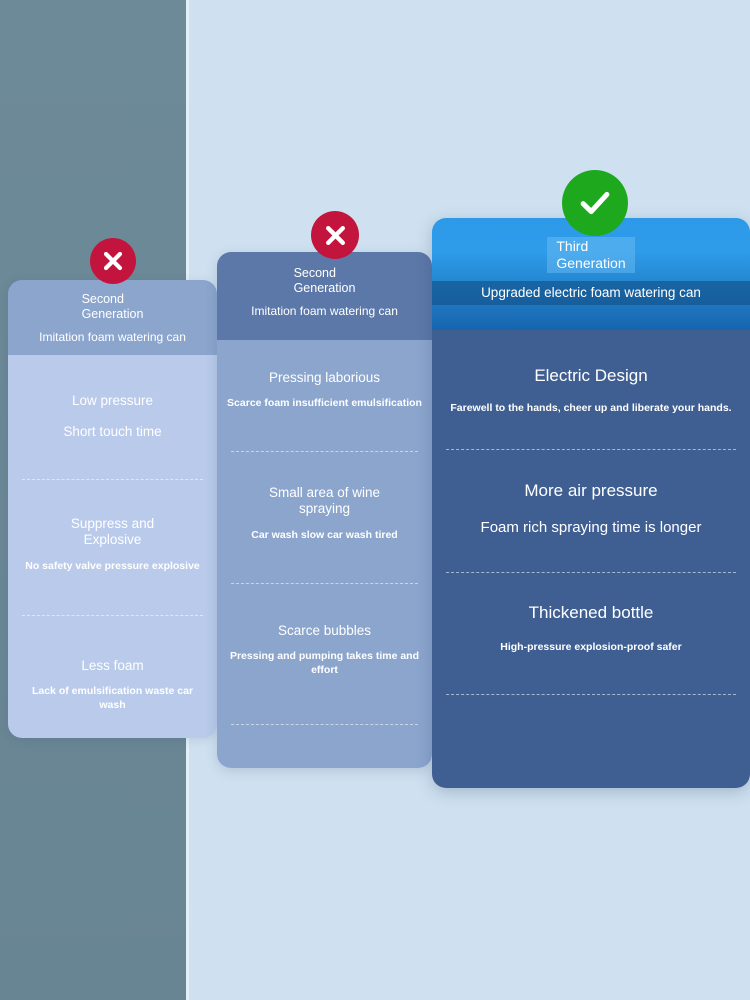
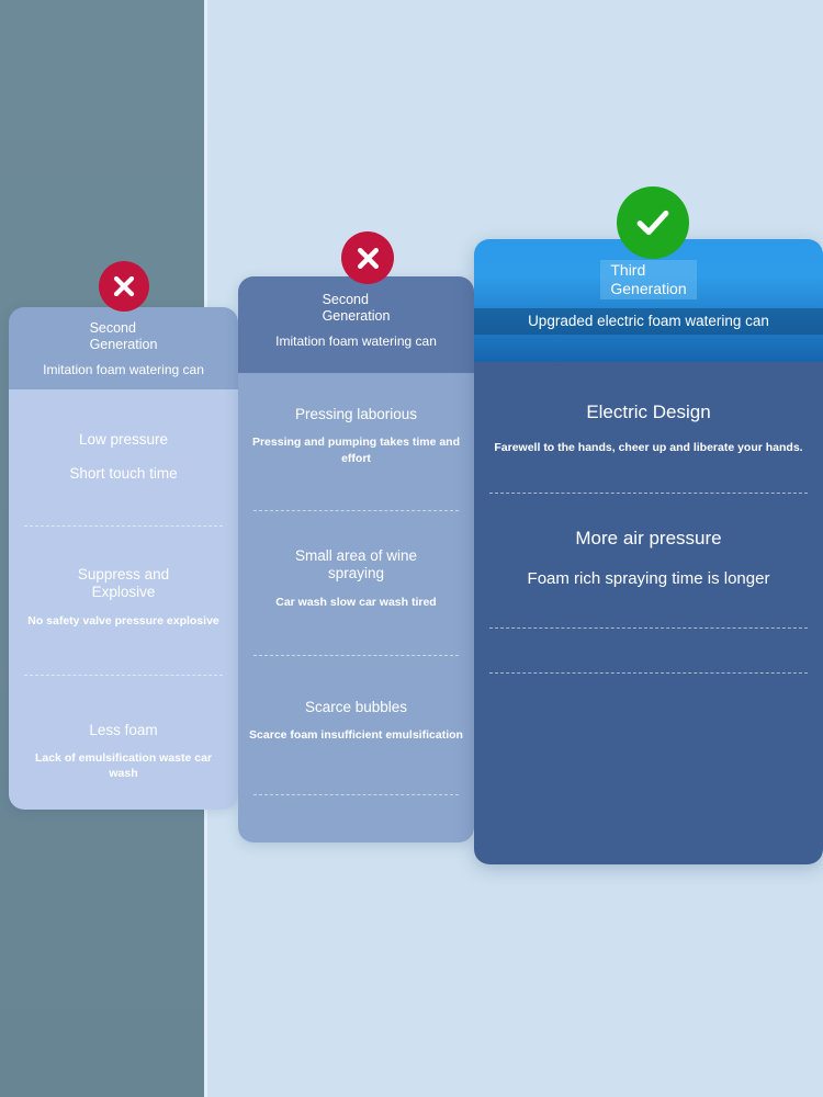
  Second
  Generation
  Imitation foam watering can
  Low pressure
  Short touch time
  Suppress and
  Explosive
  No safety valve pressure explosive
  Less foam
  Lack of emulsification waste car wash
  Second
  Generation
  Imitation foam watering can
  Pressing laborious
- Scarce foam insufficient emulsification
+ Pressing and pumping takes time and effort
  Small area of wine
  spraying
  Car wash slow car wash tired
  Scarce bubbles
- Pressing and pumping takes time and effort
+ Scarce foam insufficient emulsification
  Third
  Generation
  Upgraded electric foam watering can
  Electric Design
  Farewell to the hands, cheer up and liberate your hands.
  More air pressure
  Foam rich spraying time is longer
- Thickened bottle
- High-pressure explosion-proof safer
